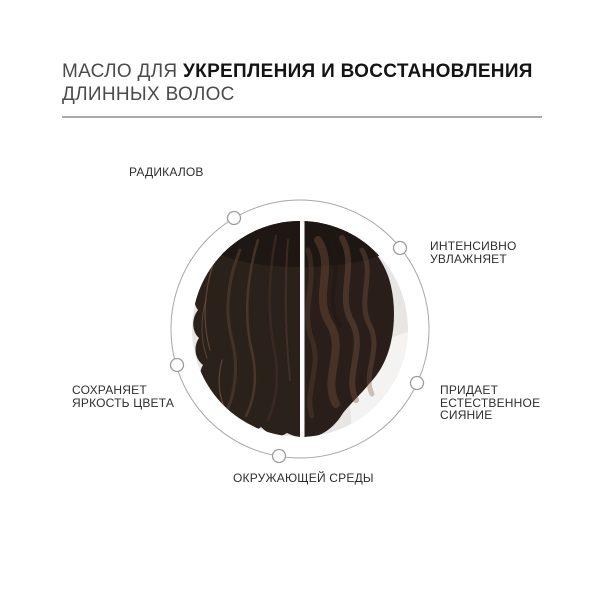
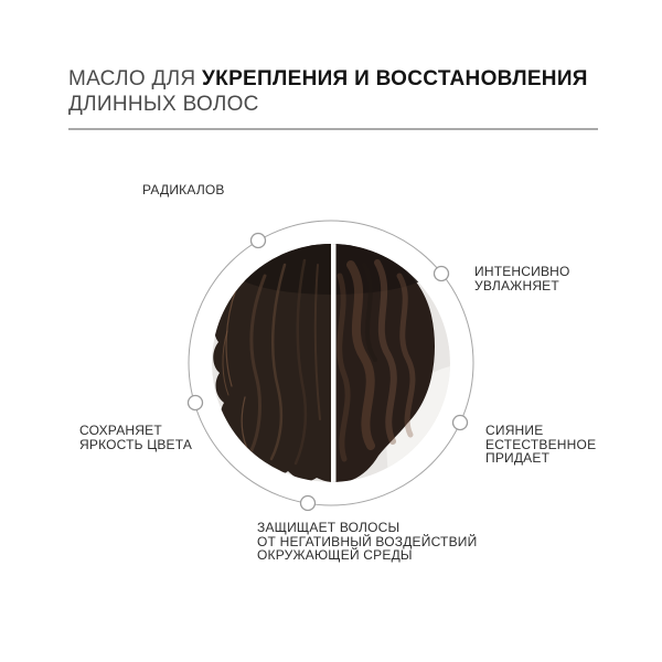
  МАСЛО ДЛЯ УКРЕПЛЕНИЯ И ВОССТАНОВЛЕНИЯ
  ДЛИННЫХ ВОЛОС
  РАДИКАЛОВ
  ИНТЕНСИВНО
  УВЛАЖНЯЕТ
  СОХРАНЯЕТ
  ЯРКОСТЬ ЦВЕТА
- ПРИДАЕТ
+ СИЯНИЕ
  ЕСТЕСТВЕННОЕ
- СИЯНИЕ
+ ПРИДАЕТ
+ ЗАЩИЩАЕТ ВОЛОСЫ
+ ОТ НЕГАТИВНЫЙ ВОЗДЕЙСТВИЙ
  ОКРУЖАЮЩЕЙ СРЕДЫ
